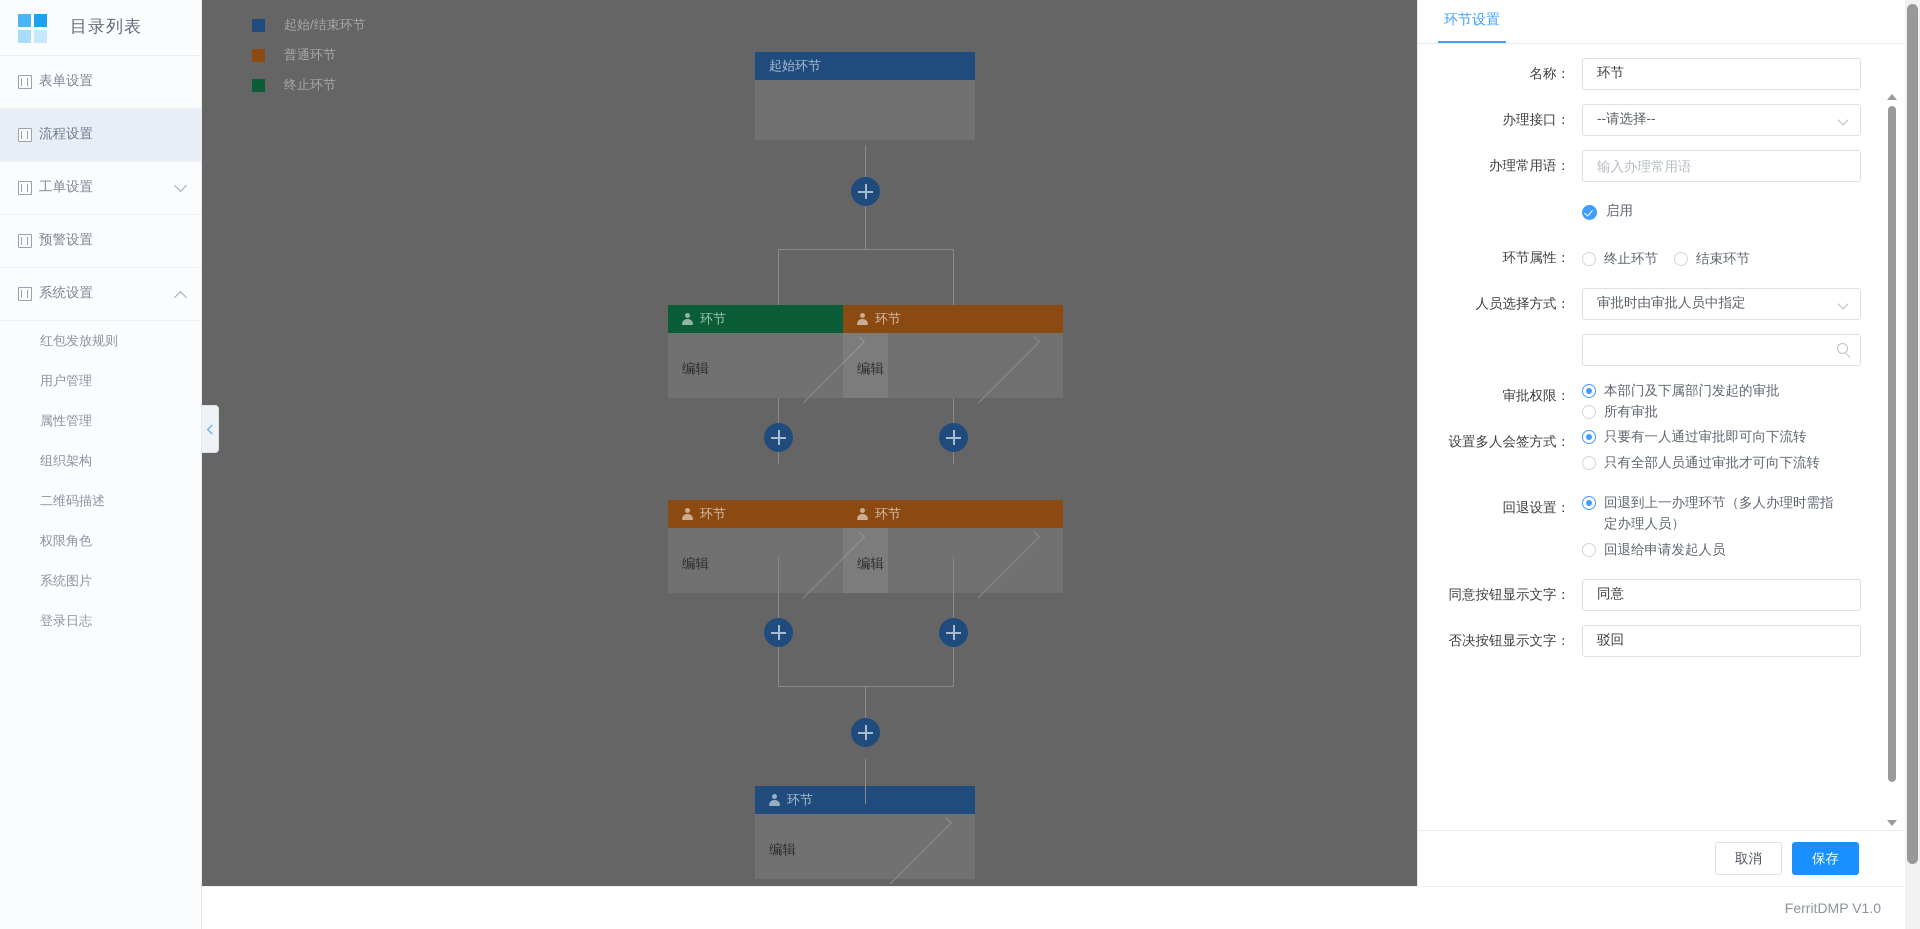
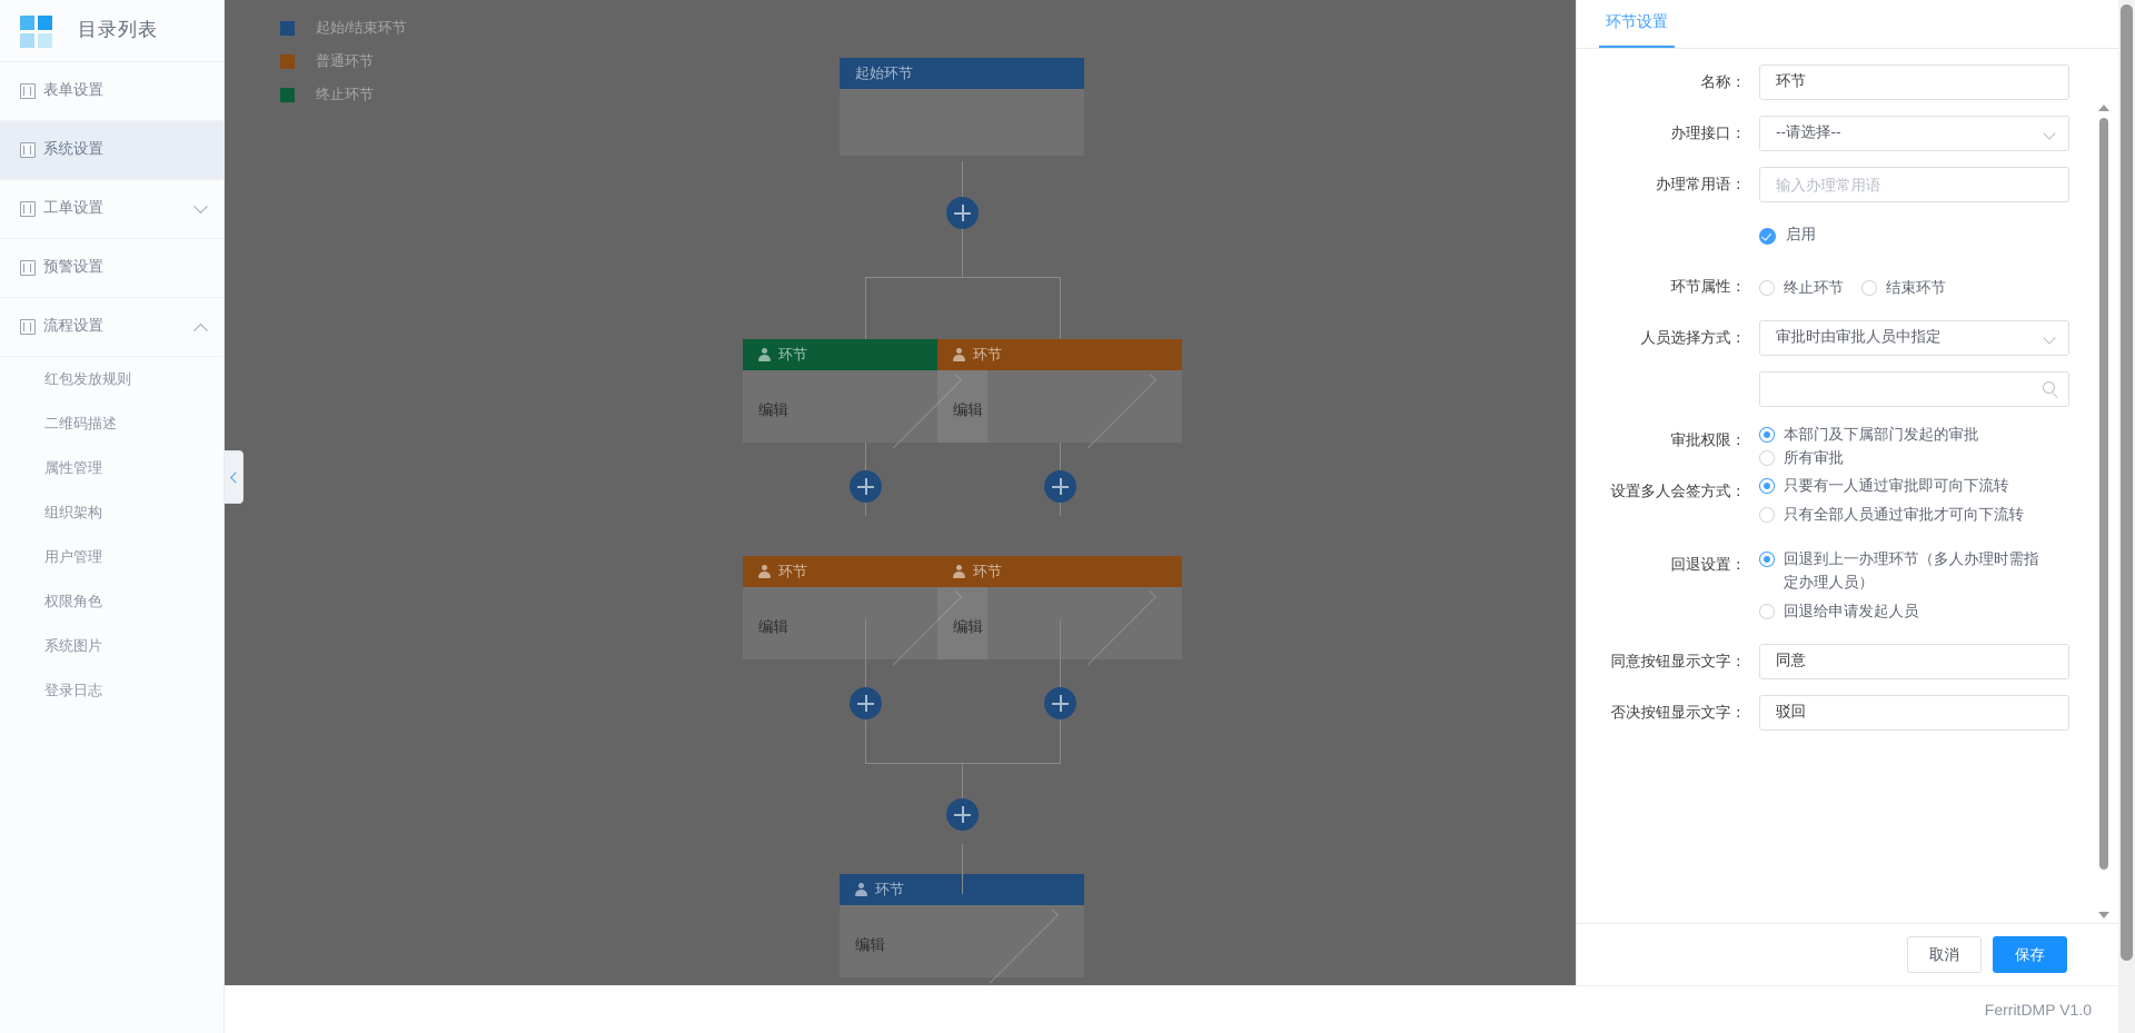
  目录列表
  表单设置
- 流程设置
+ 系统设置
  工单设置
  预警设置
- 系统设置
+ 流程设置
  红包发放规则
- 用户管理
+ 二维码描述
  属性管理
  组织架构
- 二维码描述
+ 用户管理
  权限角色
  系统图片
  登录日志
  起始/结束环节
  普通环节
  终止环节
  起始环节
  环节
  编辑
  环节
  编辑
  环节
  编辑
  环节
  编辑
  环节
  编辑
  环节设置
  名称：
  环节
  办理接口：
  --请选择--
  办理常用语：
  输入办理常用语
  启用
  环节属性：
  终止环节
  结束环节
  人员选择方式：
  审批时由审批人员中指定
  审批权限：
  本部门及下属部门发起的审批
  所有审批
  设置多人会签方式：
  只要有一人通过审批即可向下流转
  只有全部人员通过审批才可向下流转
  回退设置：
  回退到上一办理环节（多人办理时需指定办理人员）
  回退给申请发起人员
  同意按钮显示文字：
  同意
  否决按钮显示文字：
  驳回
  取消
  保存
  FerritDMP V1.0
